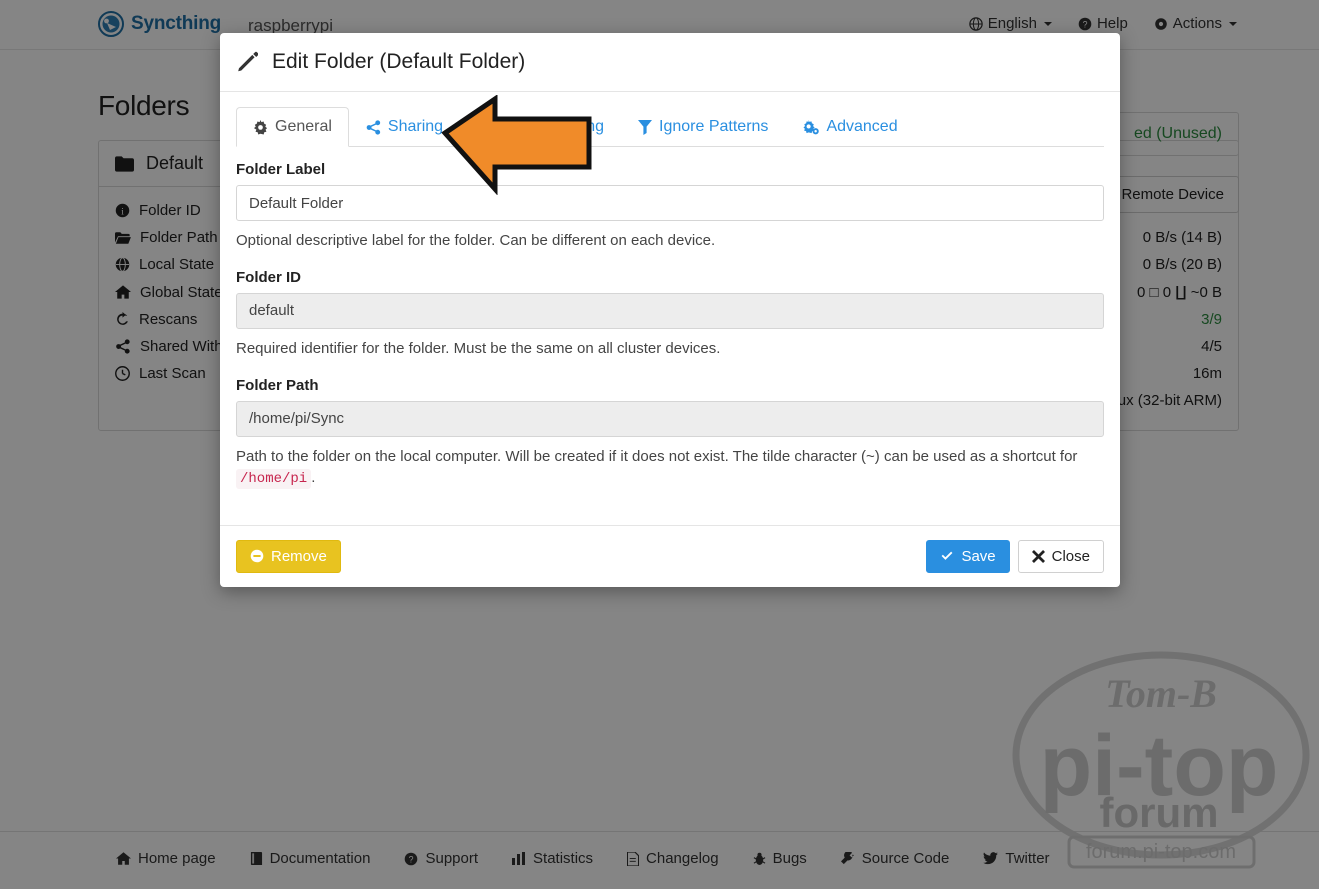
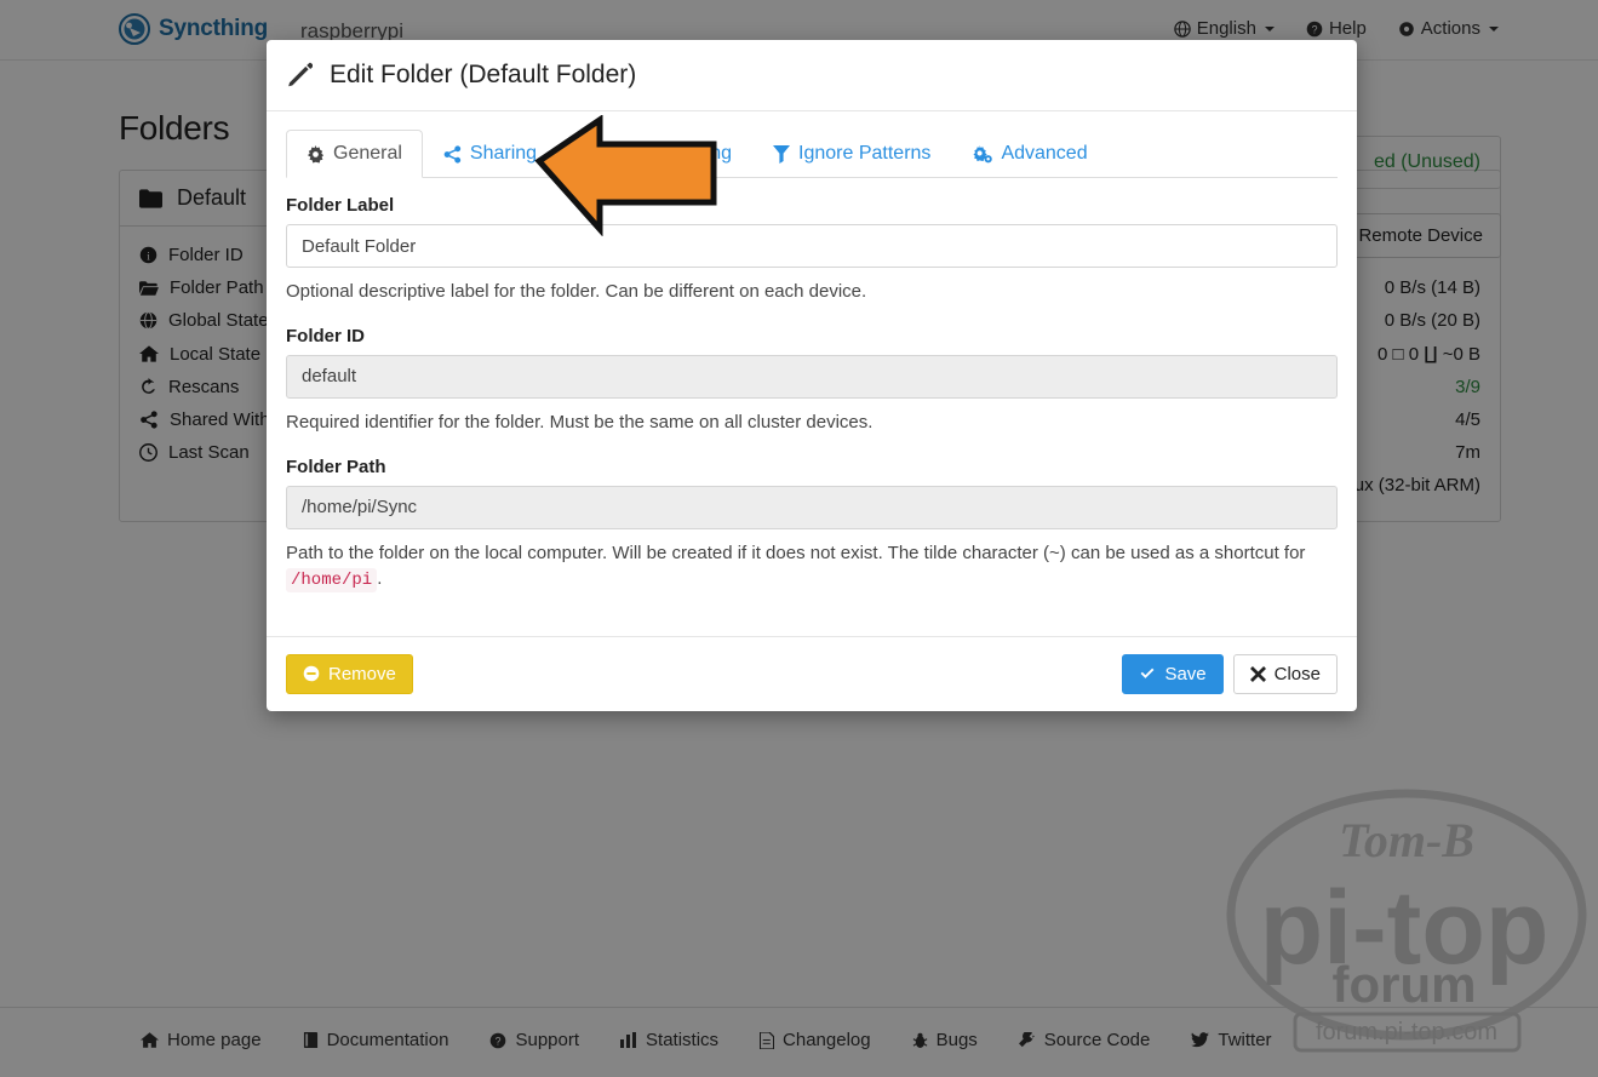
  Syncthing
  raspberrypi
  English
  ?
  Help
  Actions
  Folders
  Default
  i
  Folder ID
  Folder Path
  0 B/s (14 B)
- Local State
+ Global State
  0 B/s (20 B)
- Global State
+ Local State
  0 □ 0 ∐ ~0 B
  Rescans
  3/9
  Shared With
  4/5
  Last Scan
- 16m
+ 7m
  ux (32-bit ARM)
  ed (Unused)
  Remote Device
  Home page
  Documentation
  ?
  Support
  Statistics
  Changelog
  Bugs
  Source Code
  Twitter
  Tom-B
  pi-top
  forum
  forum.pi-top.com
  Edit Folder (Default Folder)
  General
  Sharing
  Ignore Patterns
  Advanced
  Folder Label
  Default Folder
  Optional descriptive label for the folder. Can be different on each device.
  Folder ID
  default
  Required identifier for the folder. Must be the same on all cluster devices.
  Folder Path
  /home/pi/Sync
  Path to the folder on the local computer. Will be created if it does not exist. The tilde character (~) can be used as a shortcut for /home/pi .
  Remove
  Save
  Close
